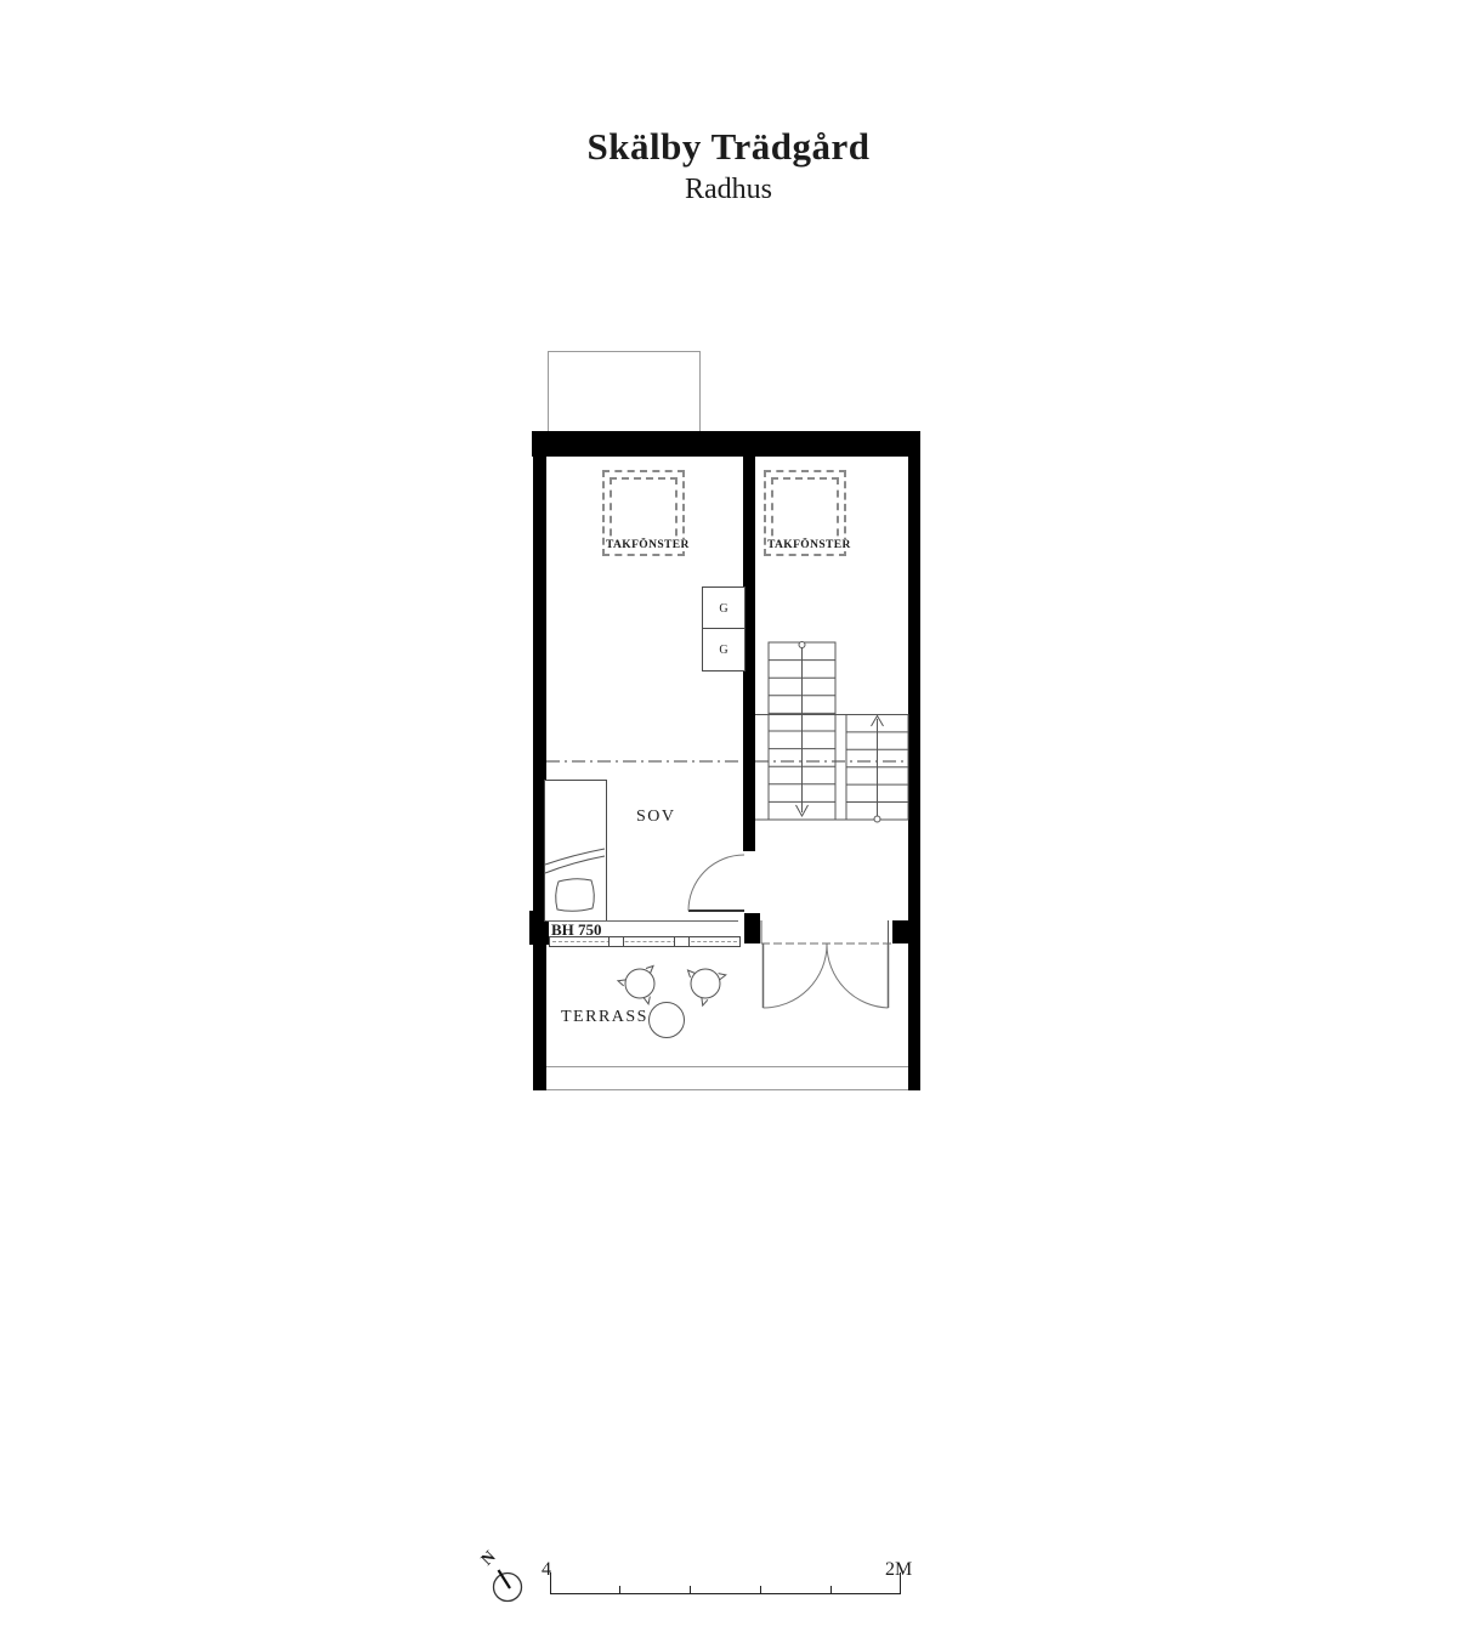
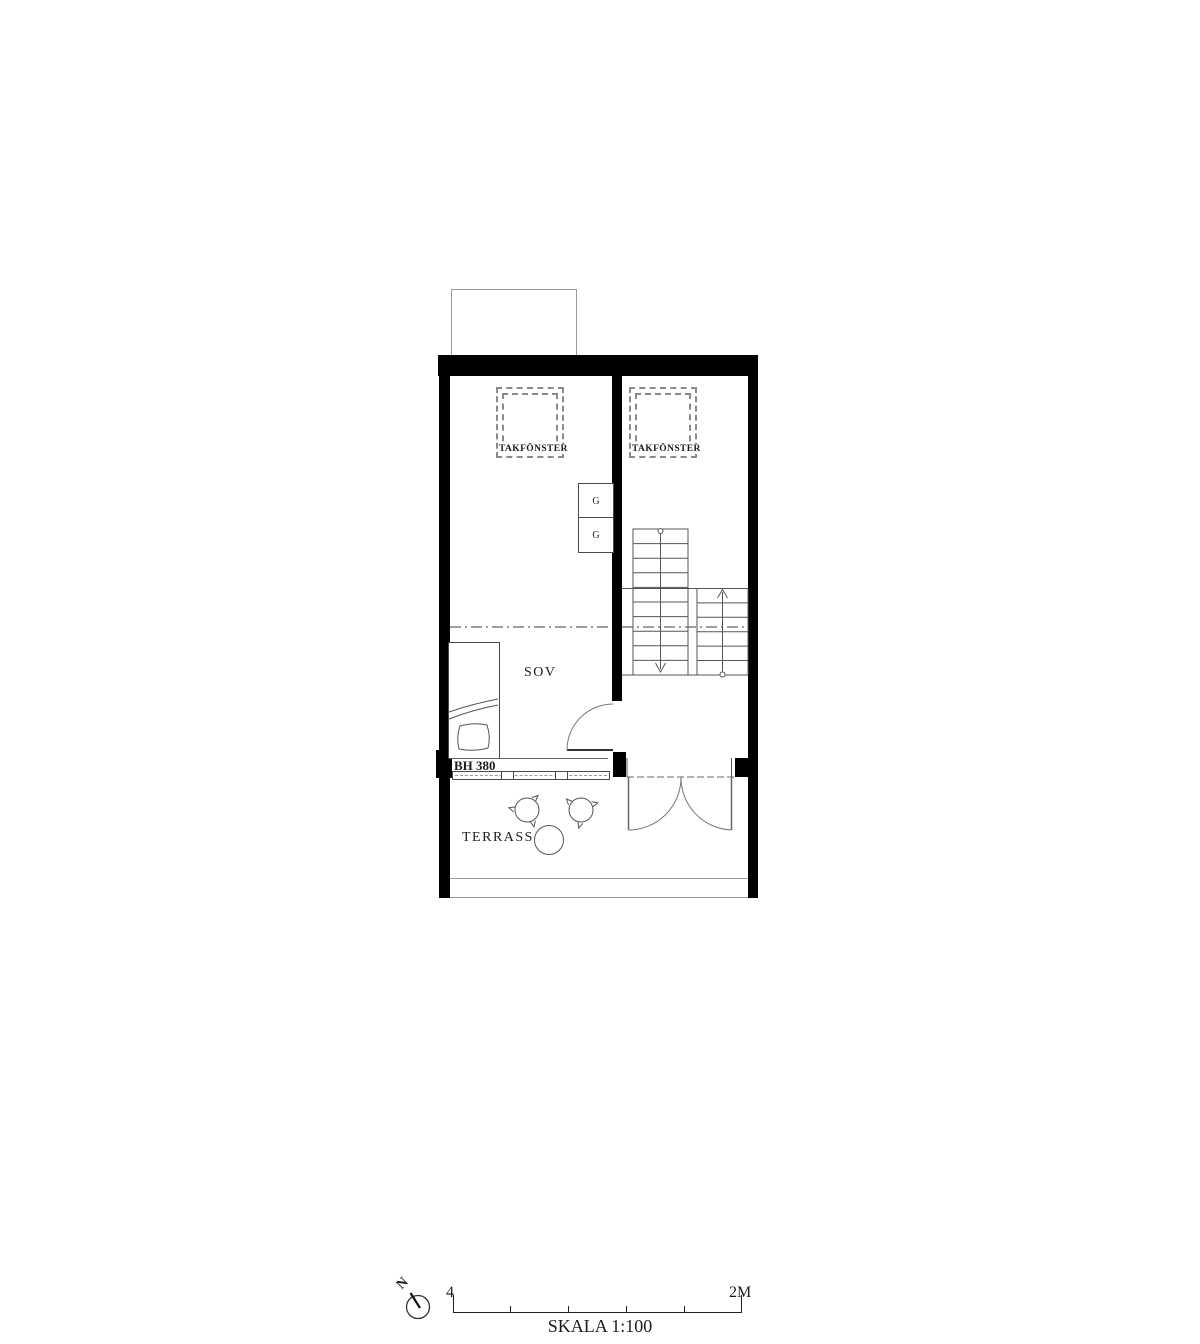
- Skälby Trädgård
- Radhus
  TAKFÖNSTER
  TAKFÖNSTER
  G
  G
  SOV
  TERRASS
- BH 750
+ BH 380
  4
  2M
+ SKALA 1:100
